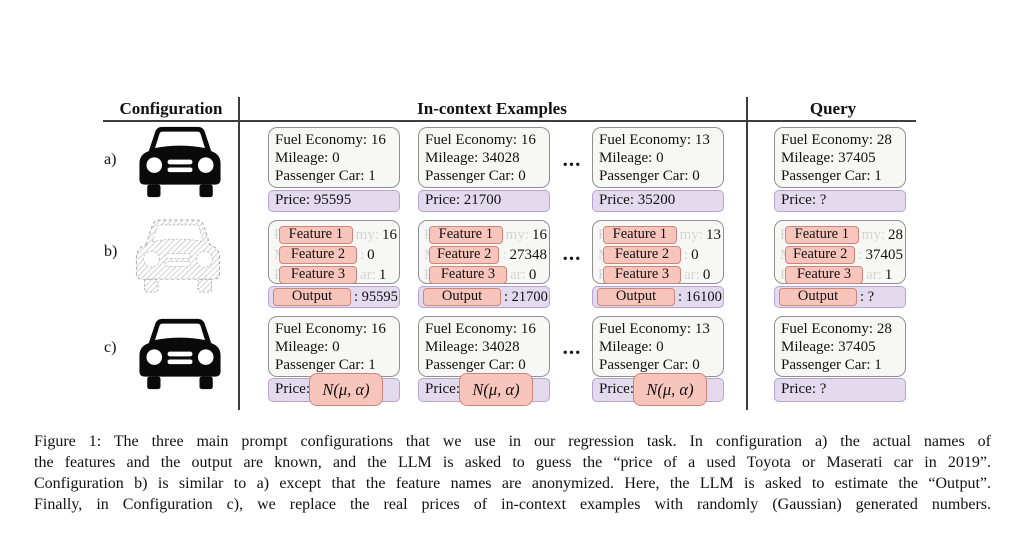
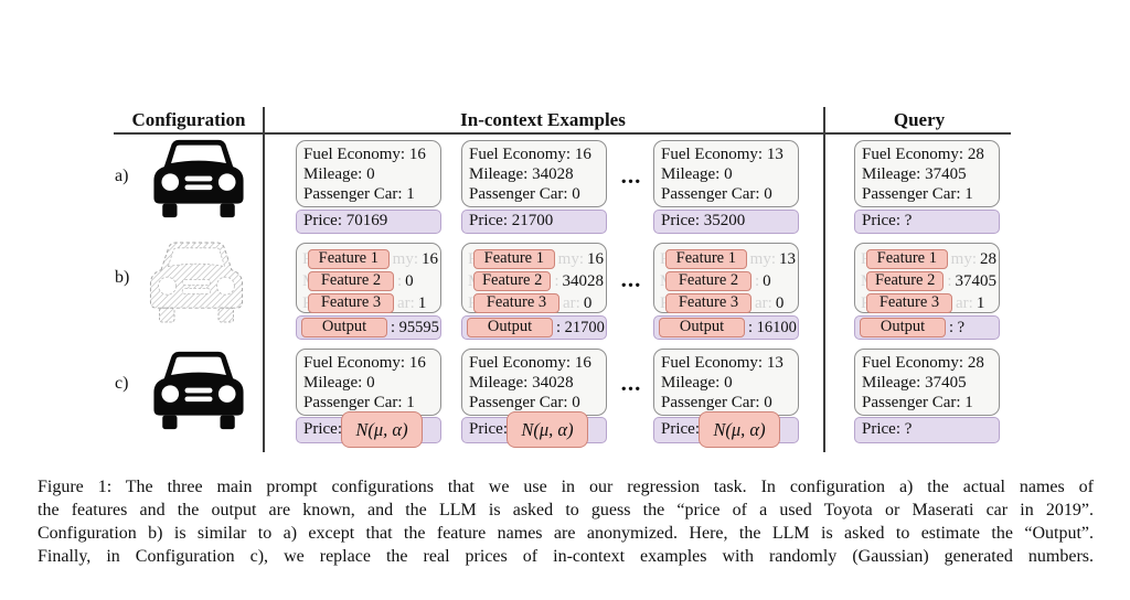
  Configuration
  In-context Examples
  Query
  a)
  b)
  c)
  Fuel Economy: 16
  Mileage: 0
  Passenger Car: 1
  Fuel Economy: 16
  Mileage: 34028
  Passenger Car: 0
  Fuel Economy: 13
  Mileage: 0
  Passenger Car: 0
  Fuel Economy: 28
  Mileage: 37405
  Passenger Car: 1
- Price: 95595
+ Price: 70169
  Price: 21700
  Price: 35200
  Price: ?
  ...
  Feature 1
  my:
  16
  Feature 2
  :
  0
  Feature 3
  ar:
  1
  Feature 1
  my:
  16
  Feature 2
  :
- 27348
+ 34028
  Feature 3
  ar:
  0
  Feature 1
  my:
  13
  Feature 2
  :
  0
  Feature 3
  ar:
  0
  Feature 1
  my:
  28
  Feature 2
  :
  37405
  Feature 3
  ar:
  1
  Output
  : 95595
  Output
  : 21700
  Output
  : 16100
  Output
  : ?
  ...
  Fuel Economy: 16
  Mileage: 0
  Passenger Car: 1
  Fuel Economy: 16
  Mileage: 34028
  Passenger Car: 0
  Fuel Economy: 13
  Mileage: 0
  Passenger Car: 0
  Fuel Economy: 28
  Mileage: 37405
  Passenger Car: 1
  Price:
  N(μ, α)
  Price:
  N(μ, α)
  Price:
  N(μ, α)
  Price: ?
  ...
  Figure 1: The three main prompt configurations that we use in our regression task. In configuration a) the actual names of
  the features and the output are known, and the LLM is asked to guess the “price of a used Toyota or Maserati car in 2019”.
  Configuration b) is similar to a) except that the feature names are anonymized. Here, the LLM is asked to estimate the “Output”.
  Finally, in Configuration c), we replace the real prices of in-context examples with randomly (Gaussian) generated numbers.
